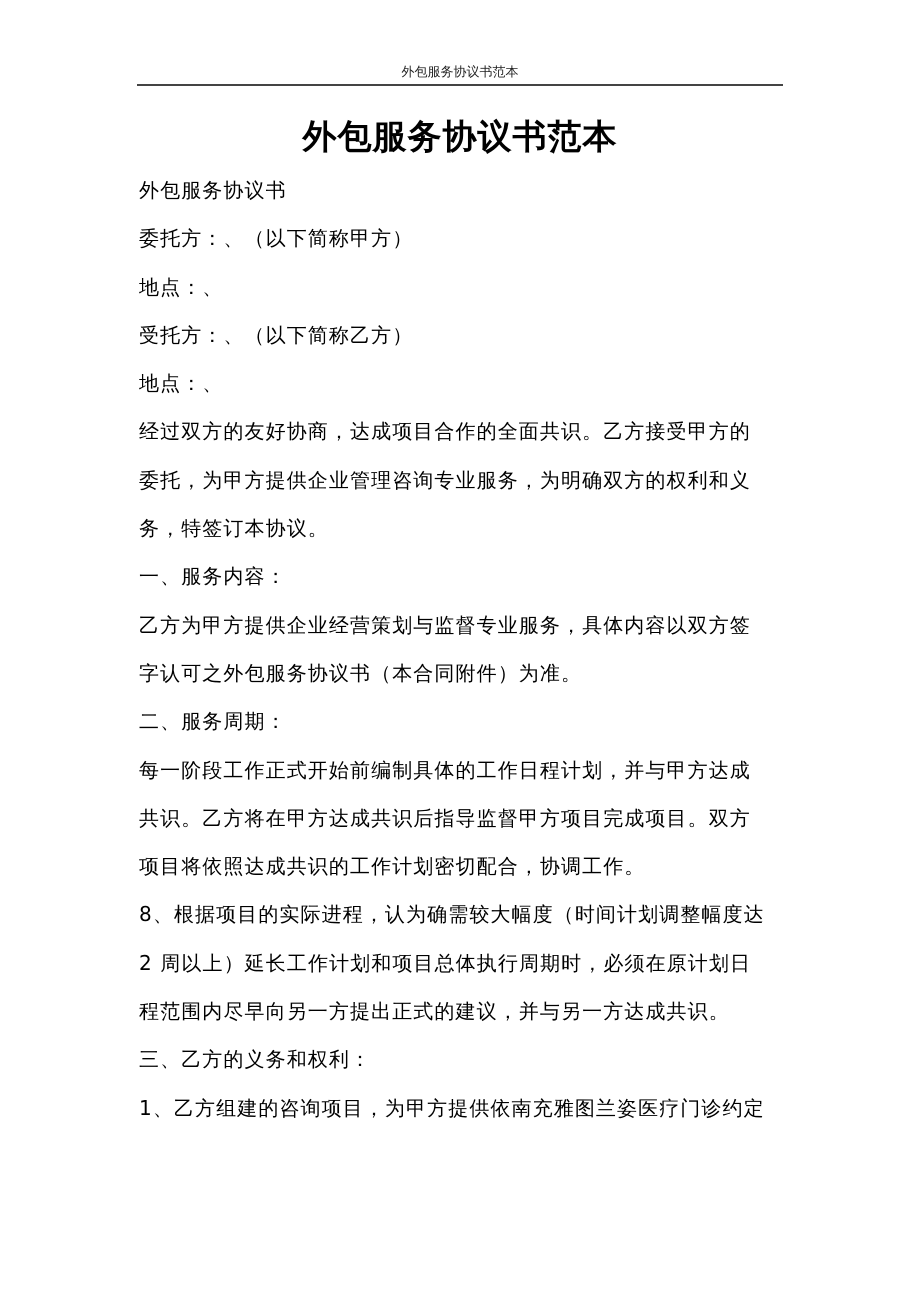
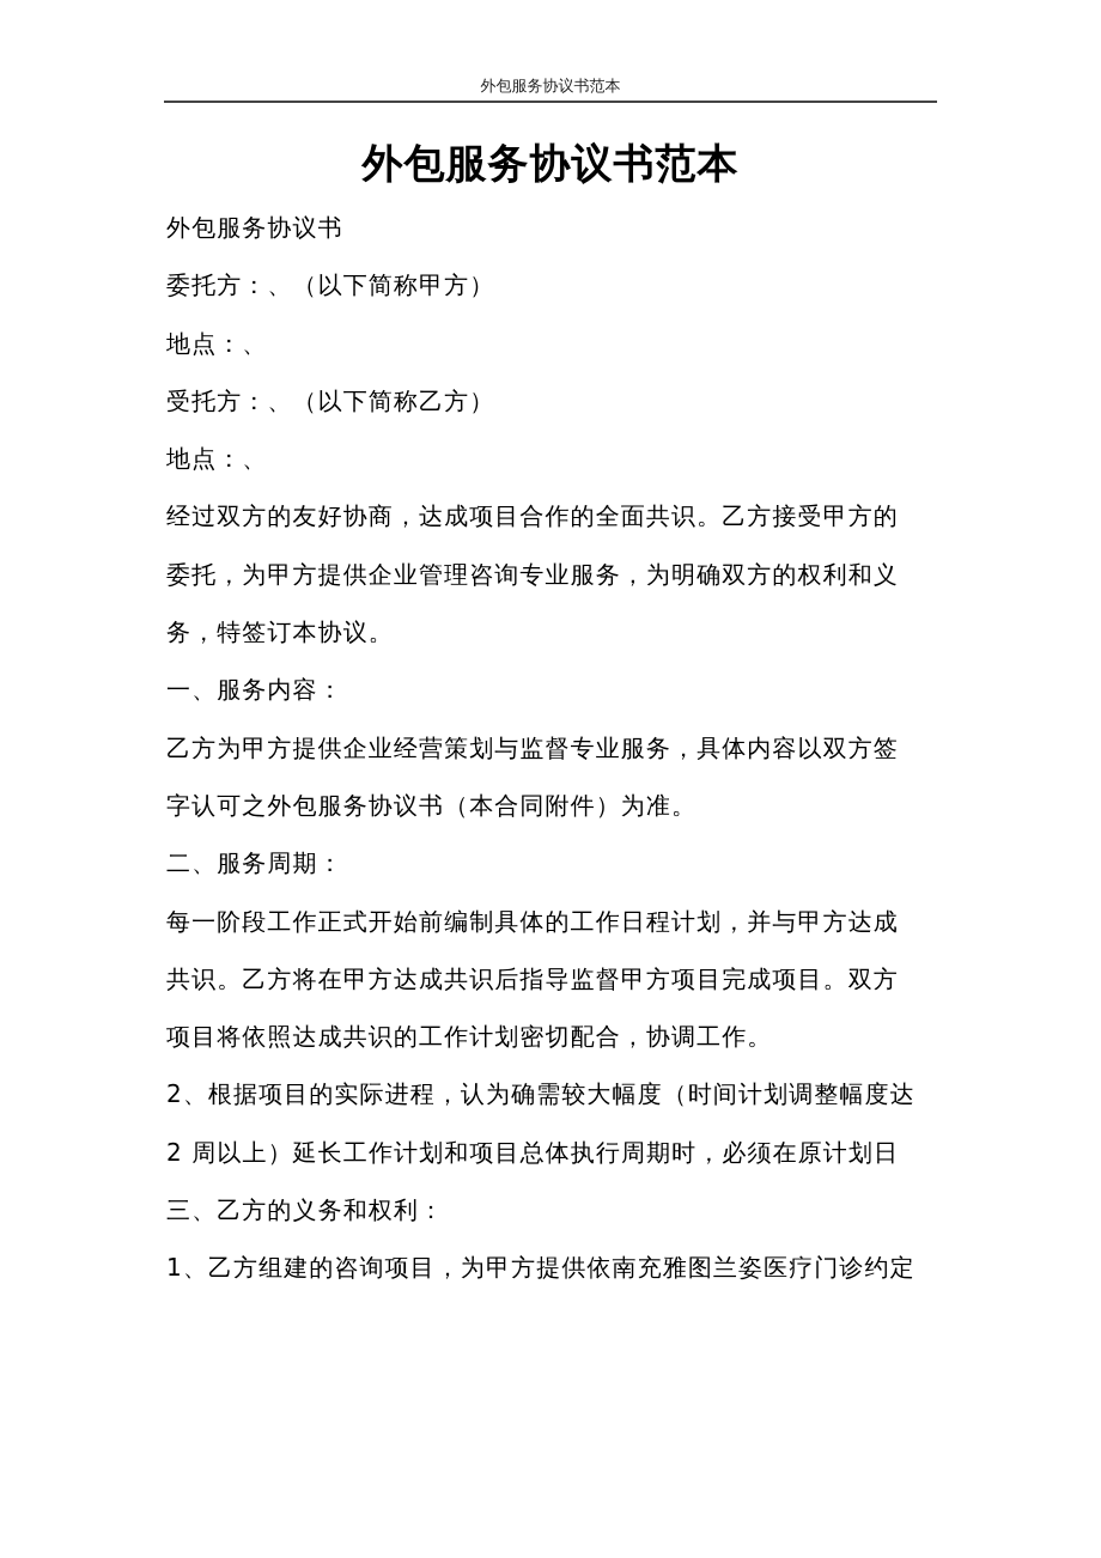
  外包服务协议书范本
  外包服务协议书范本
  外包服务协议书
  委托方：、（以下简称甲方）
  地点：、
  受托方：、（以下简称乙方）
  地点：、
  经过双方的友好协商，达成项目合作的全面共识。乙方接受甲方的
  委托，为甲方提供企业管理咨询专业服务，为明确双方的权利和义
  务，特签订本协议。
  一、服务内容：
  乙方为甲方提供企业经营策划与监督专业服务，具体内容以双方签
  字认可之外包服务协议书（本合同附件）为准。
  二、服务周期：
  每一阶段工作正式开始前编制具体的工作日程计划，并与甲方达成
  共识。乙方将在甲方达成共识后指导监督甲方项目完成项目。双方
  项目将依照达成共识的工作计划密切配合，协调工作。
- 8、根据项目的实际进程，认为确需较大幅度（时间计划调整幅度达
+ 2、根据项目的实际进程，认为确需较大幅度（时间计划调整幅度达
  2 周以上）延长工作计划和项目总体执行周期时，必须在原计划日
- 程范围内尽早向另一方提出正式的建议，并与另一方达成共识。
  三、乙方的义务和权利：
  1、乙方组建的咨询项目，为甲方提供依南充雅图兰姿医疗门诊约定
